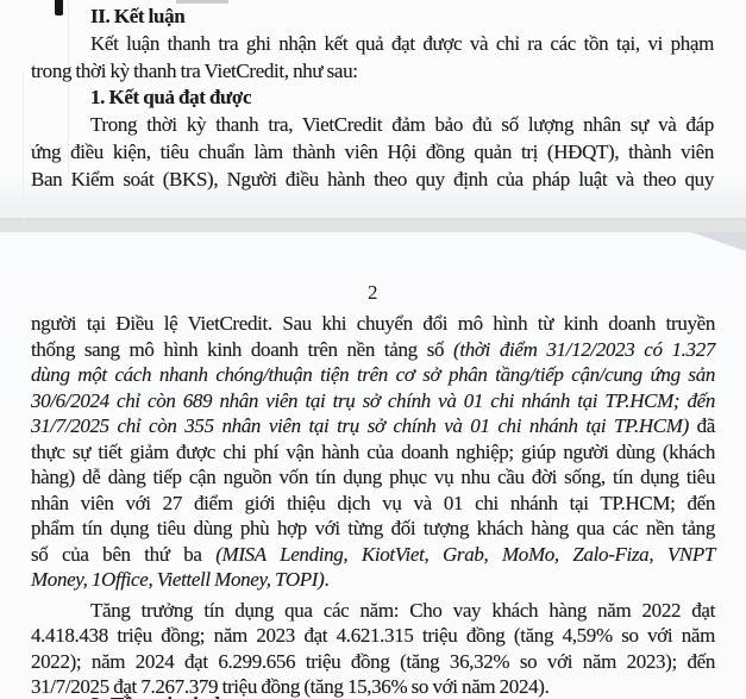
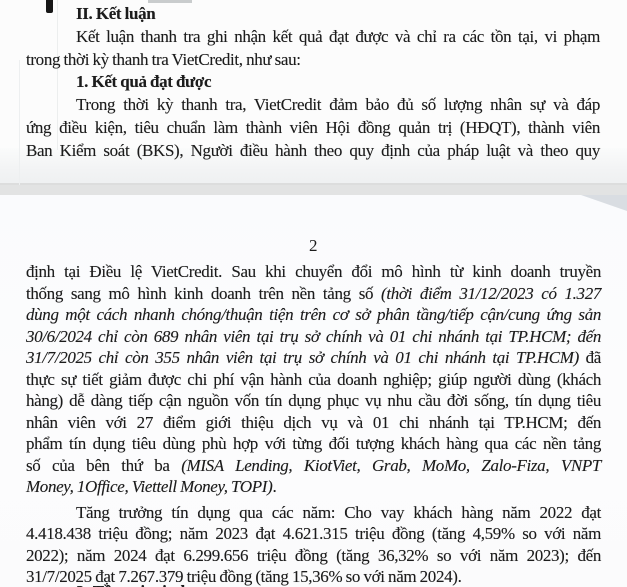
  II. Kết luận
  Kết luận thanh tra ghi nhận kết quả đạt được và chỉ ra các tồn tại, vi phạm
  trong thời kỳ thanh tra VietCredit, như sau:
  1. Kết quả đạt được
  Trong thời kỳ thanh tra, VietCredit đảm bảo đủ số lượng nhân sự và đáp
  ứng điều kiện, tiêu chuẩn làm thành viên Hội đồng quản trị (HĐQT), thành viên
  Ban Kiểm soát (BKS), Người điều hành theo quy định của pháp luật và theo quy
  2
- người tại Điều lệ VietCredit. Sau khi chuyển đổi mô hình từ kinh doanh truyền
+ định tại Điều lệ VietCredit. Sau khi chuyển đổi mô hình từ kinh doanh truyền
  thống sang mô hình kinh doanh trên nền tảng số (thời điểm 31/12/2023 có 1.327
  dùng một cách nhanh chóng/thuận tiện trên cơ sở phân tầng/tiếp cận/cung ứng sản
  30/6/2024 chỉ còn 689 nhân viên tại trụ sở chính và 01 chi nhánh tại TP.HCM; đến
  31/7/2025 chỉ còn 355 nhân viên tại trụ sở chính và 01 chi nhánh tại TP.HCM) đã
  thực sự tiết giảm được chi phí vận hành của doanh nghiệp; giúp người dùng (khách
  hàng) dễ dàng tiếp cận nguồn vốn tín dụng phục vụ nhu cầu đời sống, tín dụng tiêu
  nhân viên với 27 điểm giới thiệu dịch vụ và 01 chi nhánh tại TP.HCM; đến
  phẩm tín dụng tiêu dùng phù hợp với từng đối tượng khách hàng qua các nền tảng
  số của bên thứ ba (MISA Lending, KiotViet, Grab, MoMo, Zalo-Fiza, VNPT
  Money, 1Office, Viettell Money, TOPI).
  Tăng trưởng tín dụng qua các năm: Cho vay khách hàng năm 2022 đạt
  4.418.438 triệu đồng; năm 2023 đạt 4.621.315 triệu đồng (tăng 4,59% so với năm
  2022); năm 2024 đạt 6.299.656 triệu đồng (tăng 36,32% so với năm 2023); đến
  31/7/2025 đạt 7.267.379 triệu đồng (tăng 15,36% so với năm 2024).
